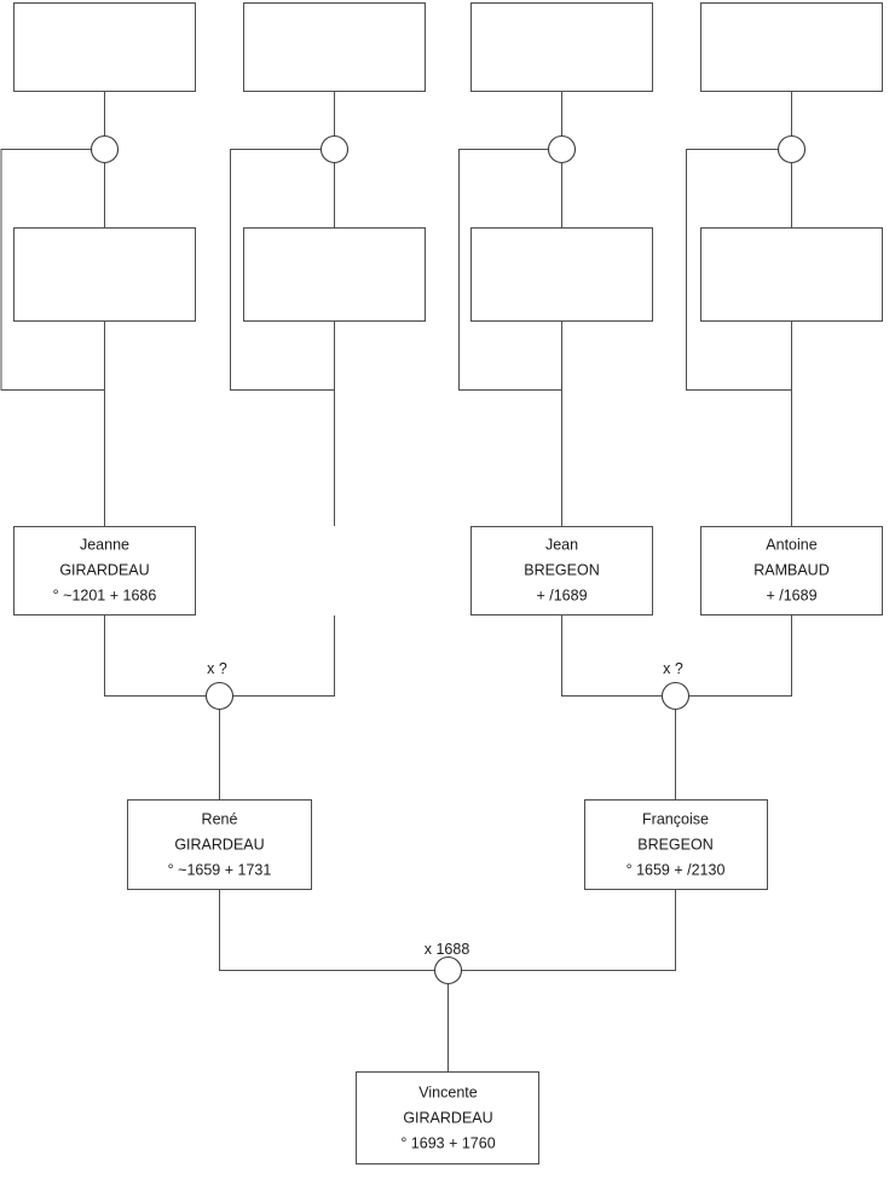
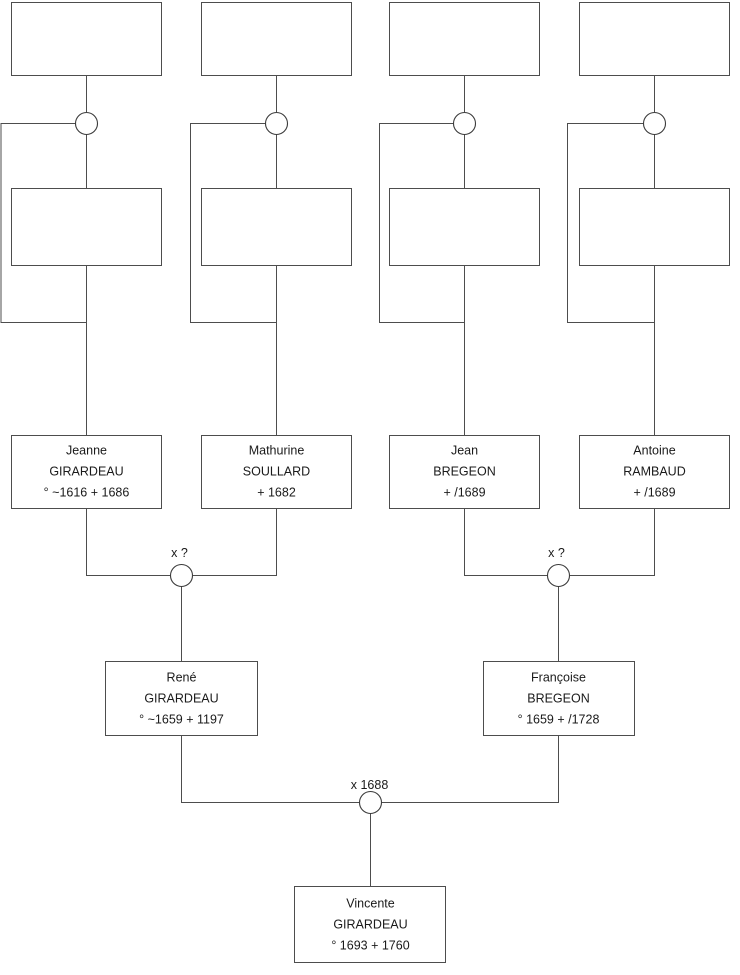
  Jeanne
  GIRARDEAU
- ° ~1201 + 1686
+ ° ~1616 + 1686
+ Mathurine
+ SOULLARD
+ + 1682
  Jean
  BREGEON
  + /1689
  Antoine
  RAMBAUD
  + /1689
  René
  GIRARDEAU
- ° ~1659 + 1731
+ ° ~1659 + 1197
  Françoise
  BREGEON
- ° 1659 + /2130
+ ° 1659 + /1728
  Vincente
  GIRARDEAU
  ° 1693 + 1760
  x ?
  x ?
  x 1688
